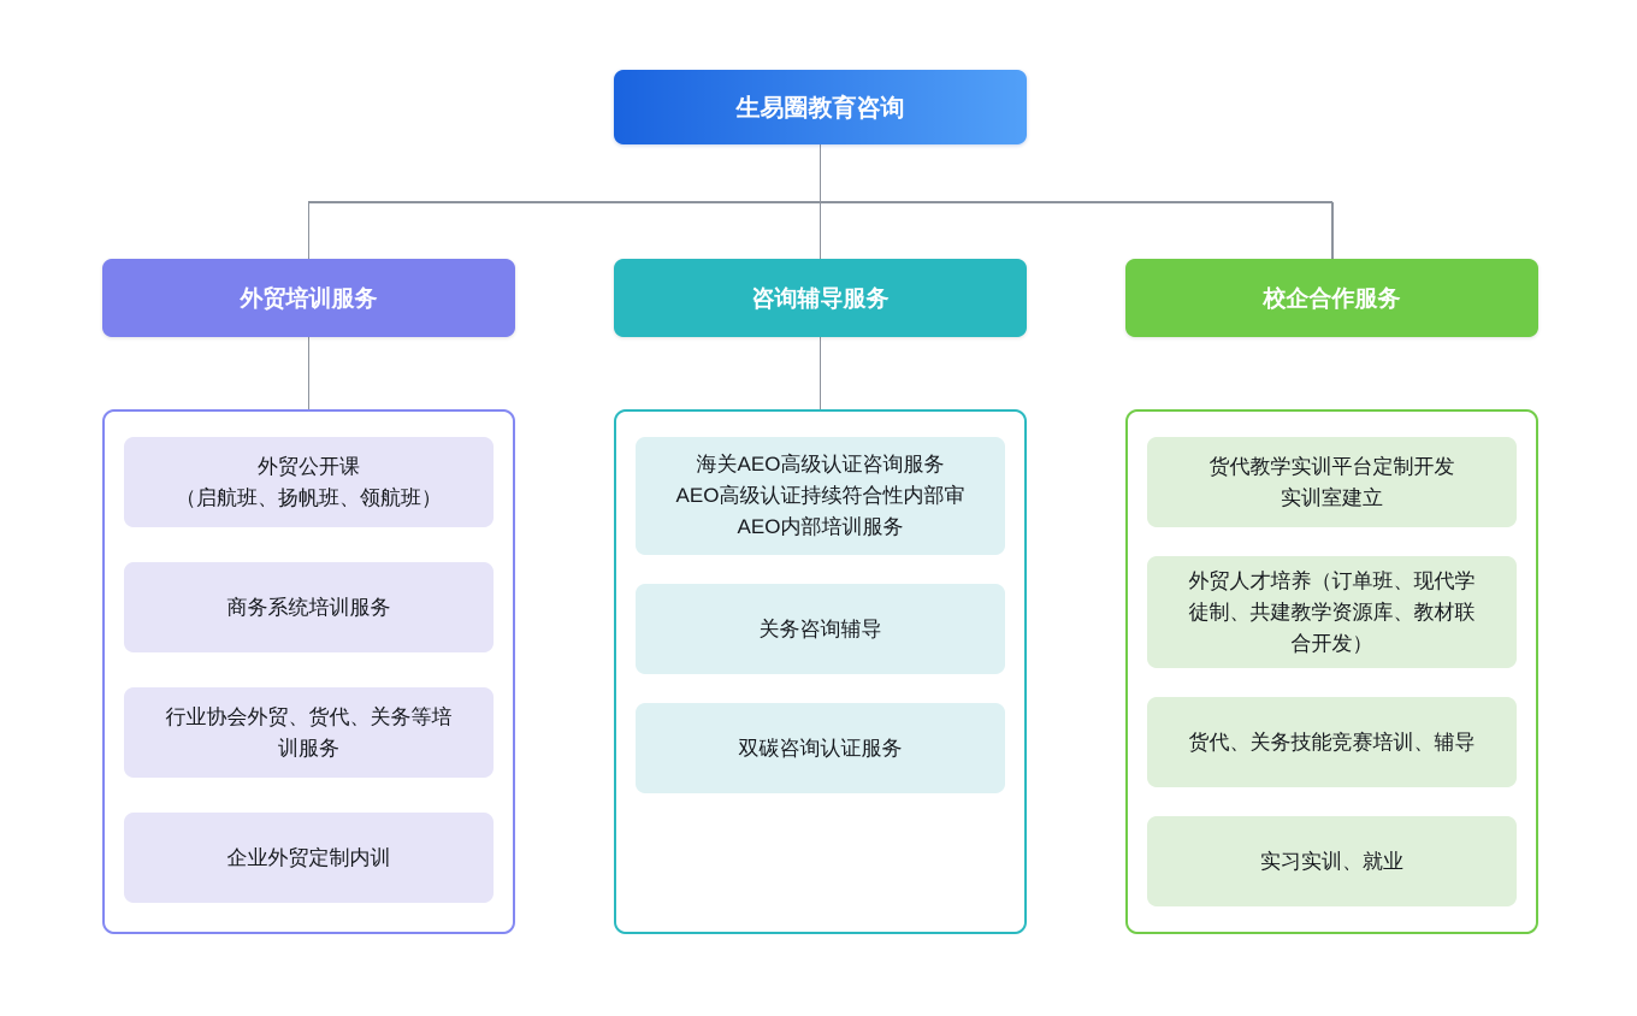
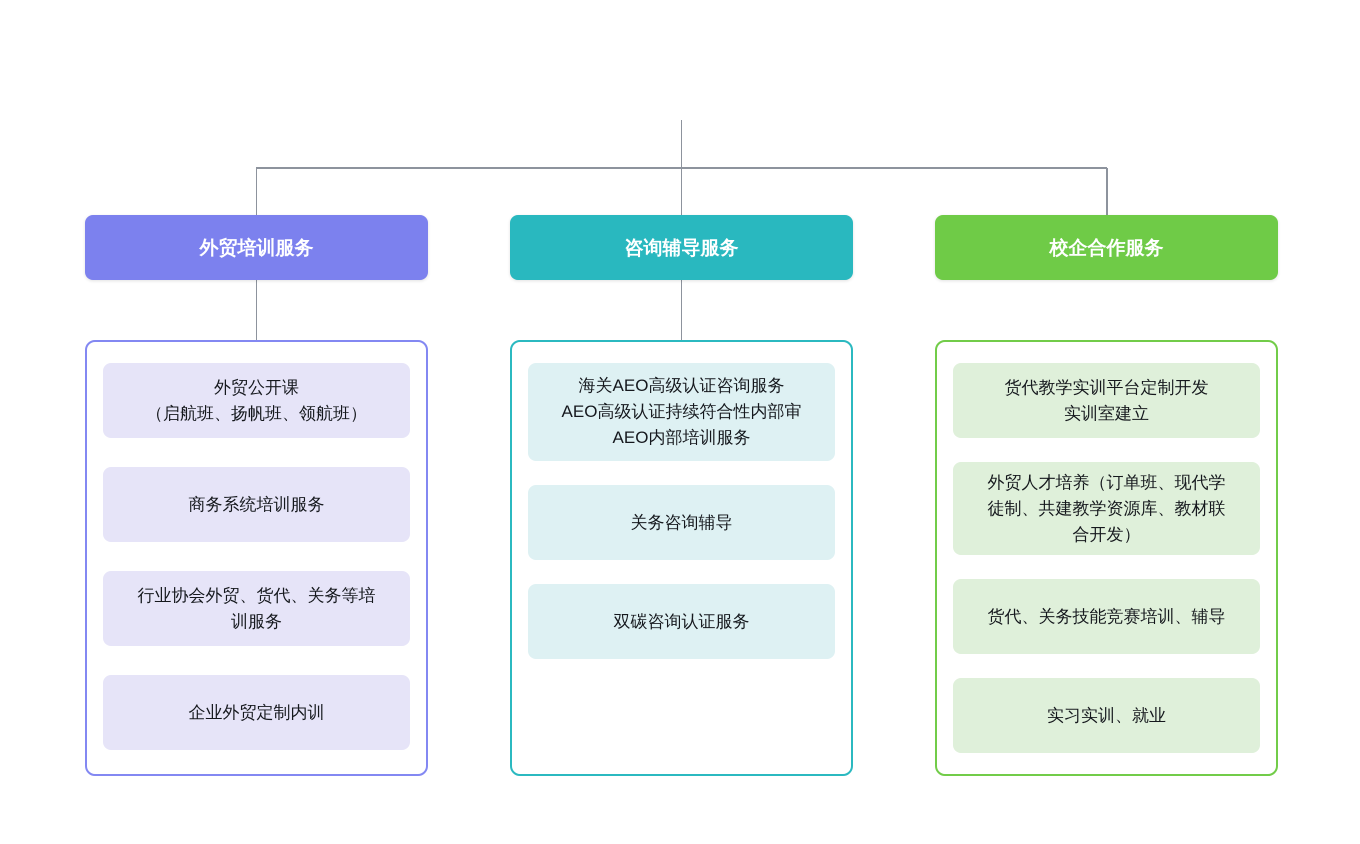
- 生易圈教育咨询
  外贸培训服务
  外贸公开课
  （启航班、扬帆班、领航班）
  商务系统培训服务
  行业协会外贸、货代、关务等培
  训服务
  企业外贸定制内训
  咨询辅导服务
  海关AEO高级认证咨询服务
  AEO高级认证持续符合性内部审
  AEO内部培训服务
  关务咨询辅导
  双碳咨询认证服务
  校企合作服务
  货代教学实训平台定制开发
  实训室建立
  外贸人才培养（订单班、现代学
  徒制、共建教学资源库、教材联
  合开发）
  货代、关务技能竞赛培训、辅导
  实习实训、就业
